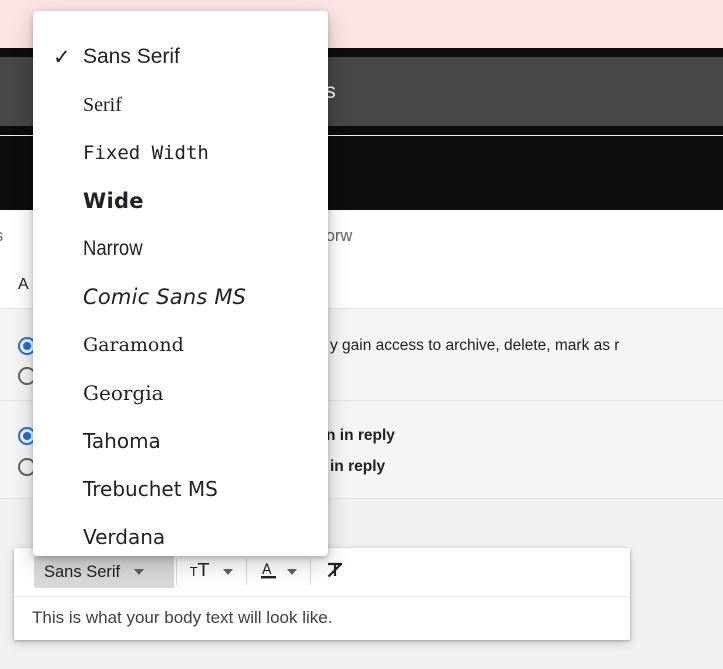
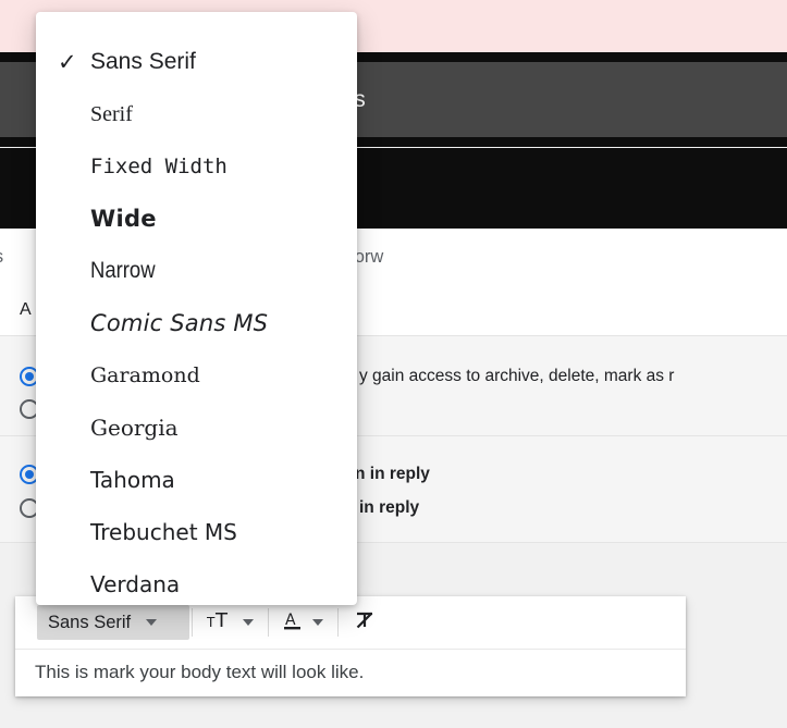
  orw
  A
  y gain access to archive, delete, mark as r
  n in reply
  in reply
  Sans Serif
  T
  T
  A
- This is what your body text will look like.
+ This is mark your body text will look like.
  ✓
  Sans Serif
  Serif
  Fixed Width
  Wide
  Narrow
  Comic Sans MS
  Garamond
  Georgia
  Tahoma
  Trebuchet MS
  Verdana
